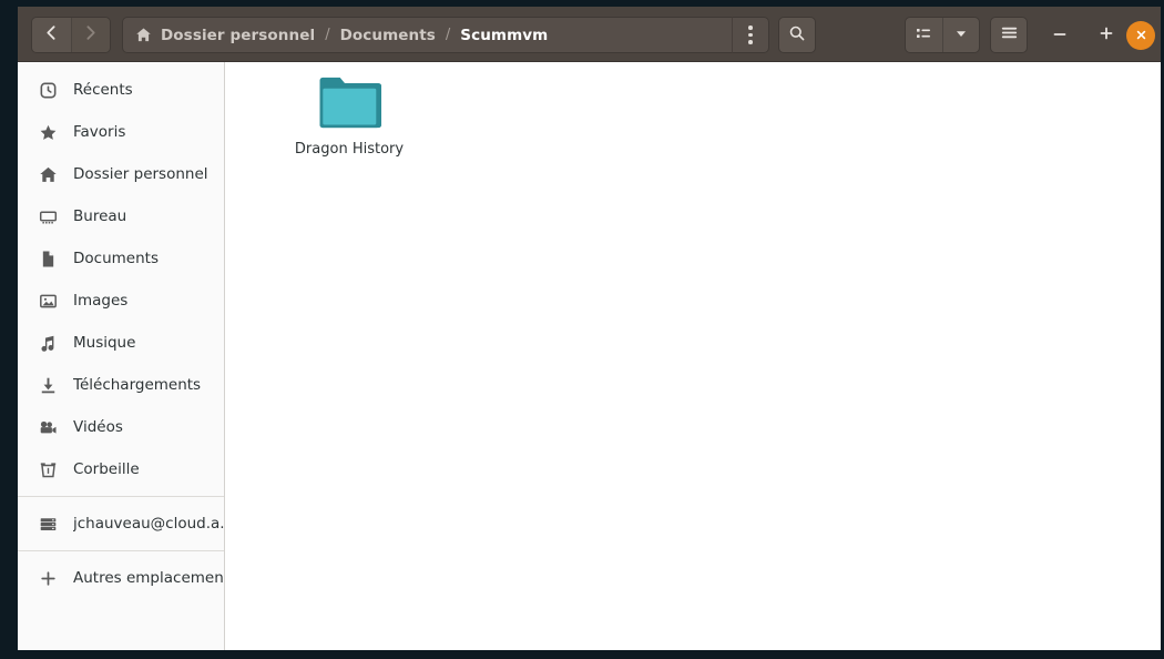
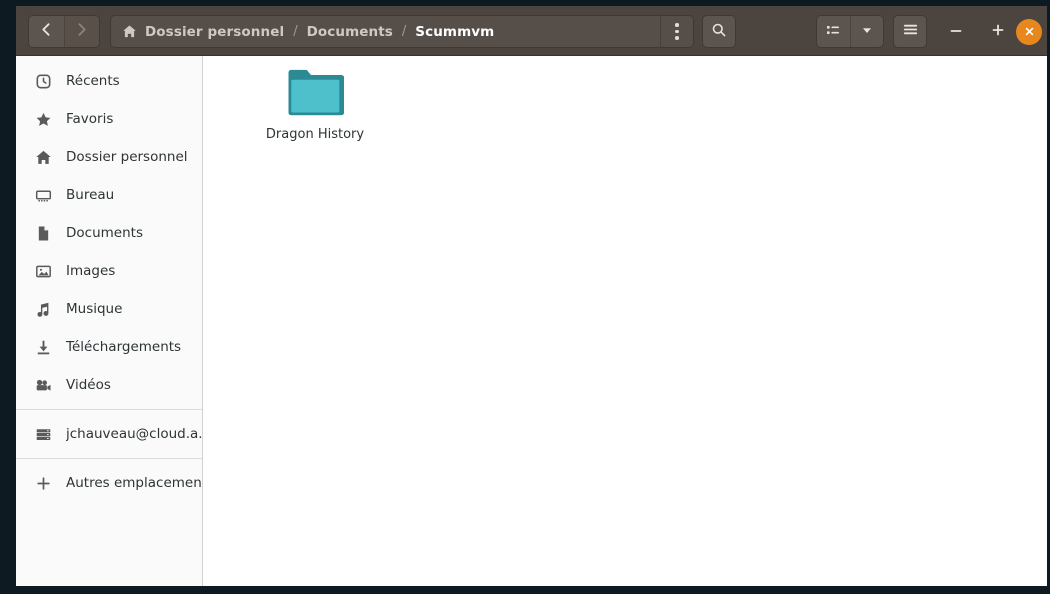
  Dossier personnel
  /
  Documents
  /
  Scummvm
  Récents
  Favoris
  Dossier personnel
  Bureau
  Documents
  Images
  Musique
  Téléchargements
  Vidéos
- Corbeille
  jchauveau@cloud.a.
  Autres emplacemen
  Dragon History
